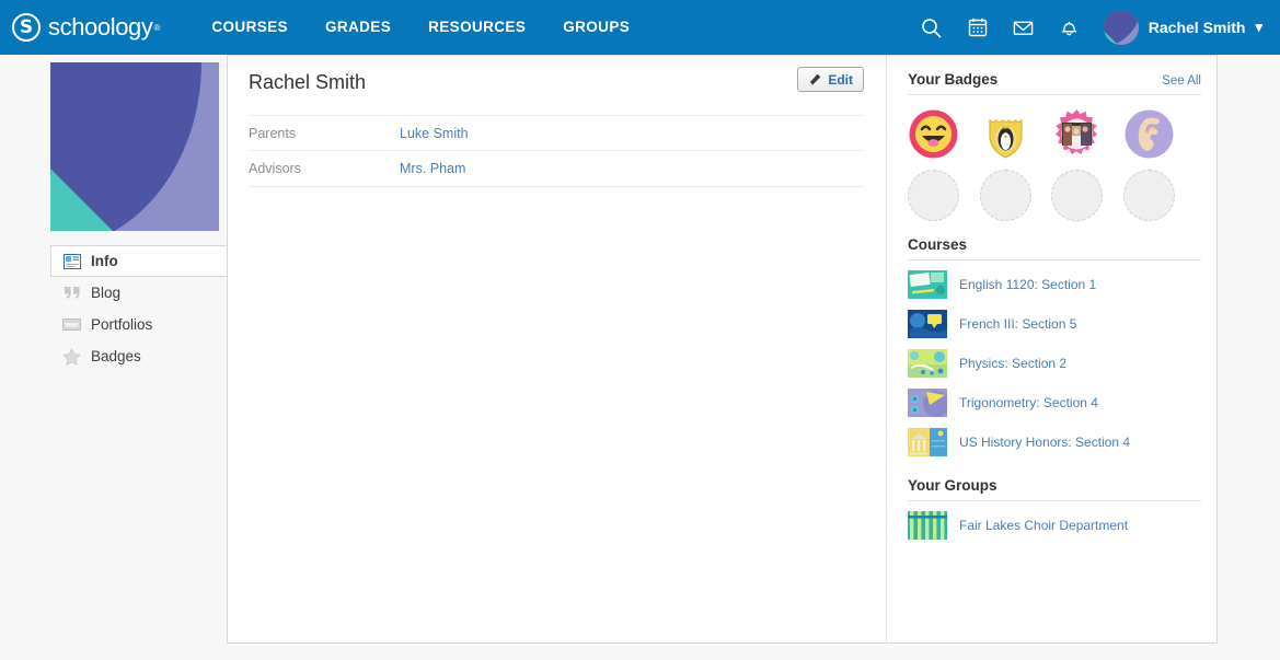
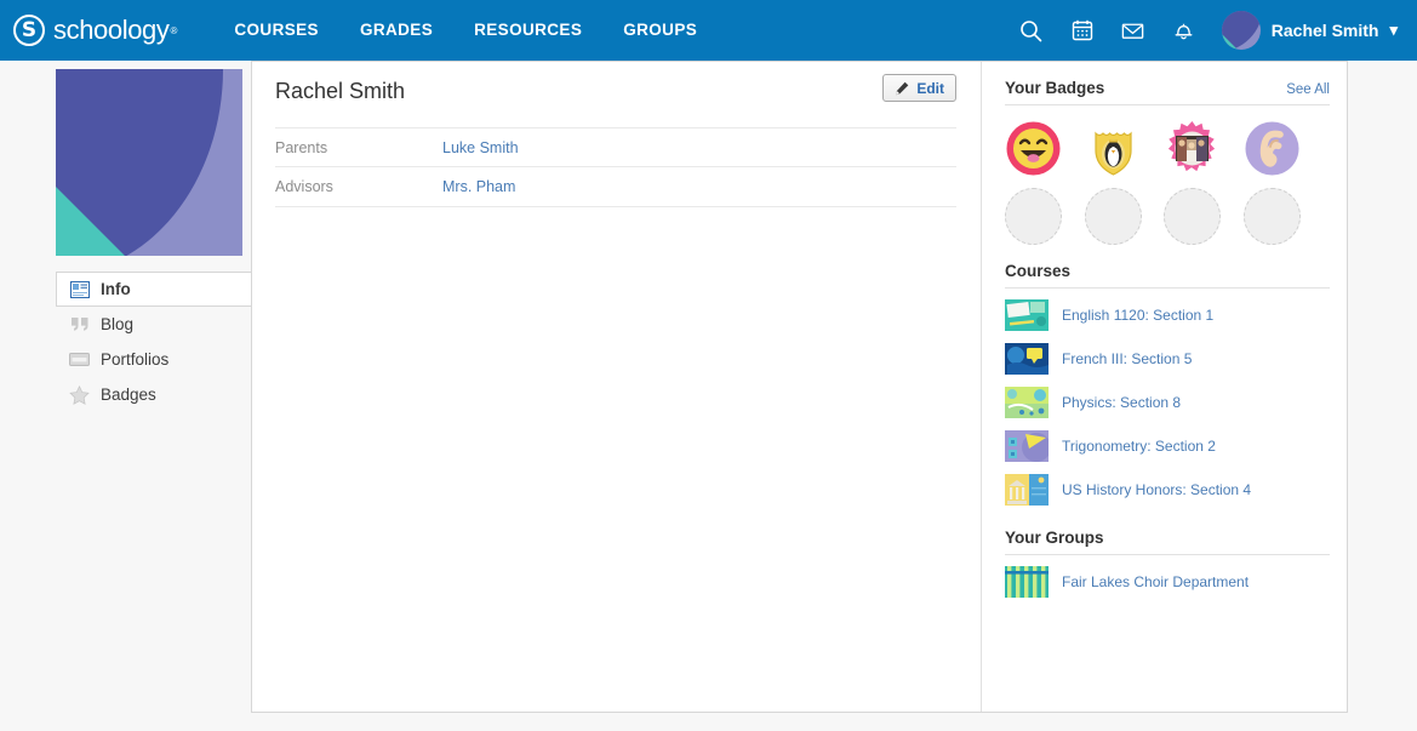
  S
  schoology
  ®
  COURSES
  GRADES
  RESOURCES
  GROUPS
  Rachel Smith
  ▾
  Info
  Blog
  Portfolios
  Badges
  Rachel Smith
  Edit
  Parents
  Luke Smith
  Advisors
  Mrs. Pham
  Your Badges
  See All
  Courses
  English 1120: Section 1
  French III: Section 5
- Physics: Section 2
+ Physics: Section 8
- Trigonometry: Section 4
+ Trigonometry: Section 2
  US History Honors: Section 4
  Your Groups
  Fair Lakes Choir Department
